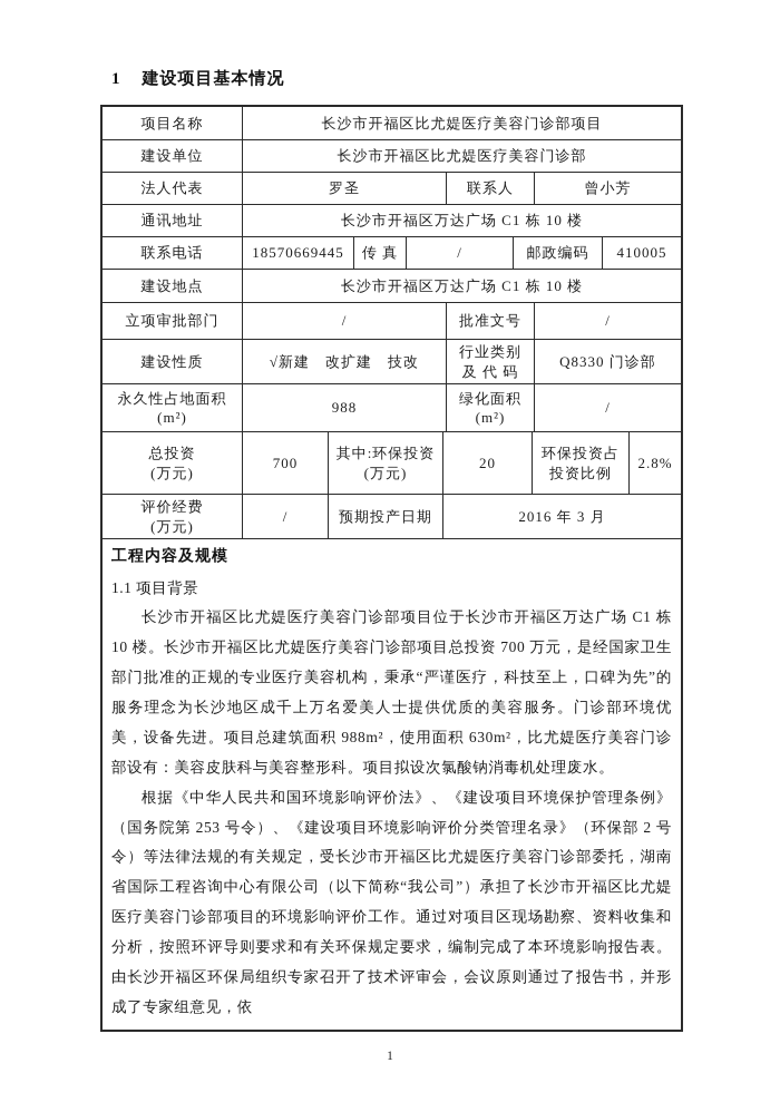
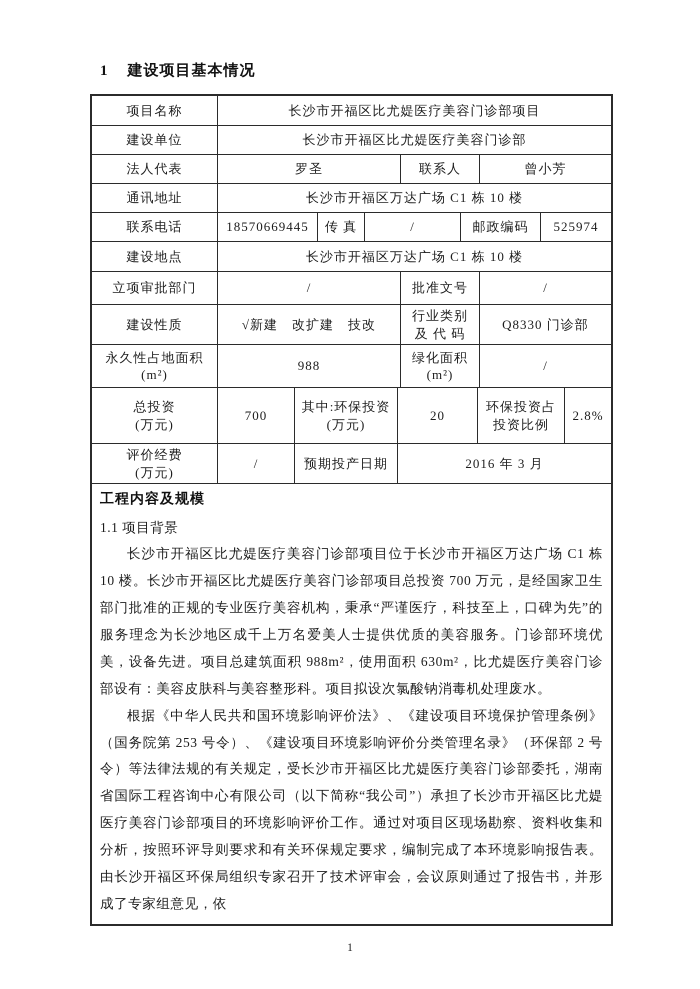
  1 建设项目基本情况
  项目名称
  长沙市开福区比尤媞医疗美容门诊部项目
  建设单位
  长沙市开福区比尤媞医疗美容门诊部
  法人代表
  罗圣
  联系人
  曾小芳
  通讯地址
  长沙市开福区万达广场 C1 栋 10 楼
  联系电话
  18570669445
  传 真
  /
  邮政编码
- 410005
+ 525974
  建设地点
  长沙市开福区万达广场 C1 栋 10 楼
  立项审批部门
  /
  批准文号
  /
  建设性质
  √新建 改扩建 技改
  行业类别
  及 代 码
  Q8330 门诊部
  永久性占地面积
  (m²)
  988
  绿化面积
  (m²)
  /
  总投资
  (万元)
  700
  其中:环保投资
  (万元)
  20
  环保投资占
  投资比例
  2.8%
  评价经费
  (万元)
  /
  预期投产日期
  2016 年 3 月
  工程内容及规模
  1.1 项目背景
  长沙市开福区比尤媞医疗美容门诊部项目位于长沙市开福区万达广场 C1 栋 10 楼。长沙市开福区比尤媞医疗美容门诊部项目总投资 700 万元，是经国家卫生部门批准的正规的专业医疗美容机构，秉承“严谨医疗，科技至上，口碑为先”的服务理念为长沙地区成千上万名爱美人士提供优质的美容服务。门诊部环境优美，设备先进。项目总建筑面积 988m²，使用面积 630m²，比尤媞医疗美容门诊部设有：美容皮肤科与美容整形科。项目拟设次氯酸钠消毒机处理废水。
  根据《中华人民共和国环境影响评价法》、《建设项目环境保护管理条例》（国务院第 253 号令）、《建设项目环境影响评价分类管理名录》（环保部 2 号令）等法律法规的有关规定，受长沙市开福区比尤媞医疗美容门诊部委托，湖南省国际工程咨询中心有限公司（以下简称“我公司”）承担了长沙市开福区比尤媞医疗美容门诊部项目的环境影响评价工作。通过对项目区现场勘察、资料收集和分析，按照环评导则要求和有关环保规定要求，编制完成了本环境影响报告表。由长沙开福区环保局组织专家召开了技术评审会，会议原则通过了报告书，并形成了专家组意见，依
  1
